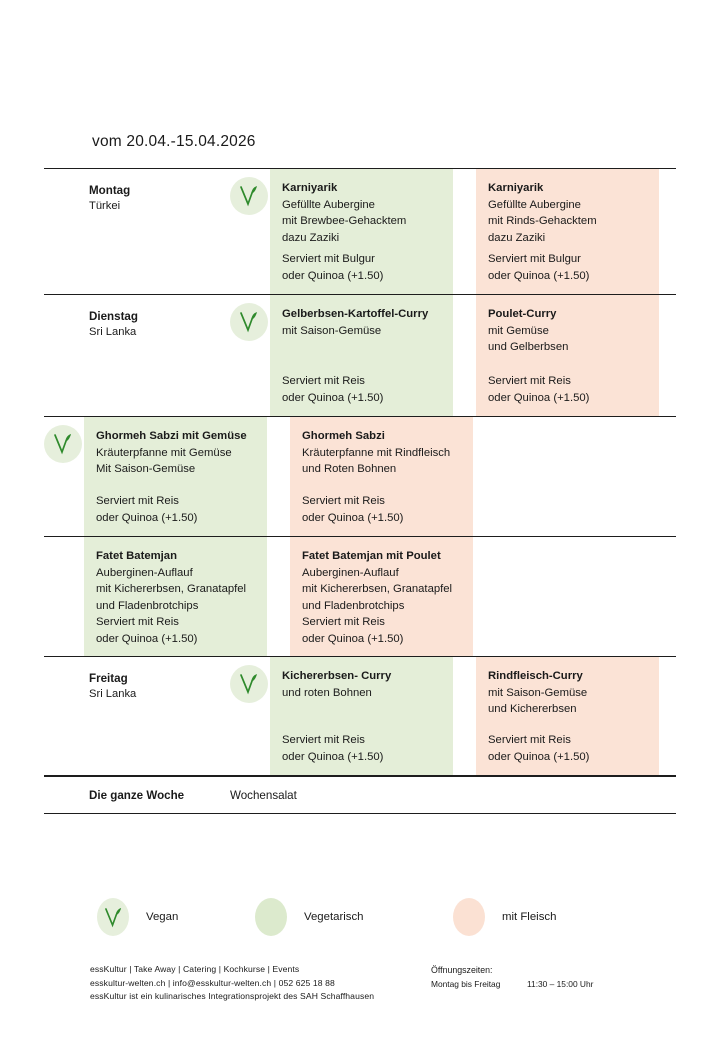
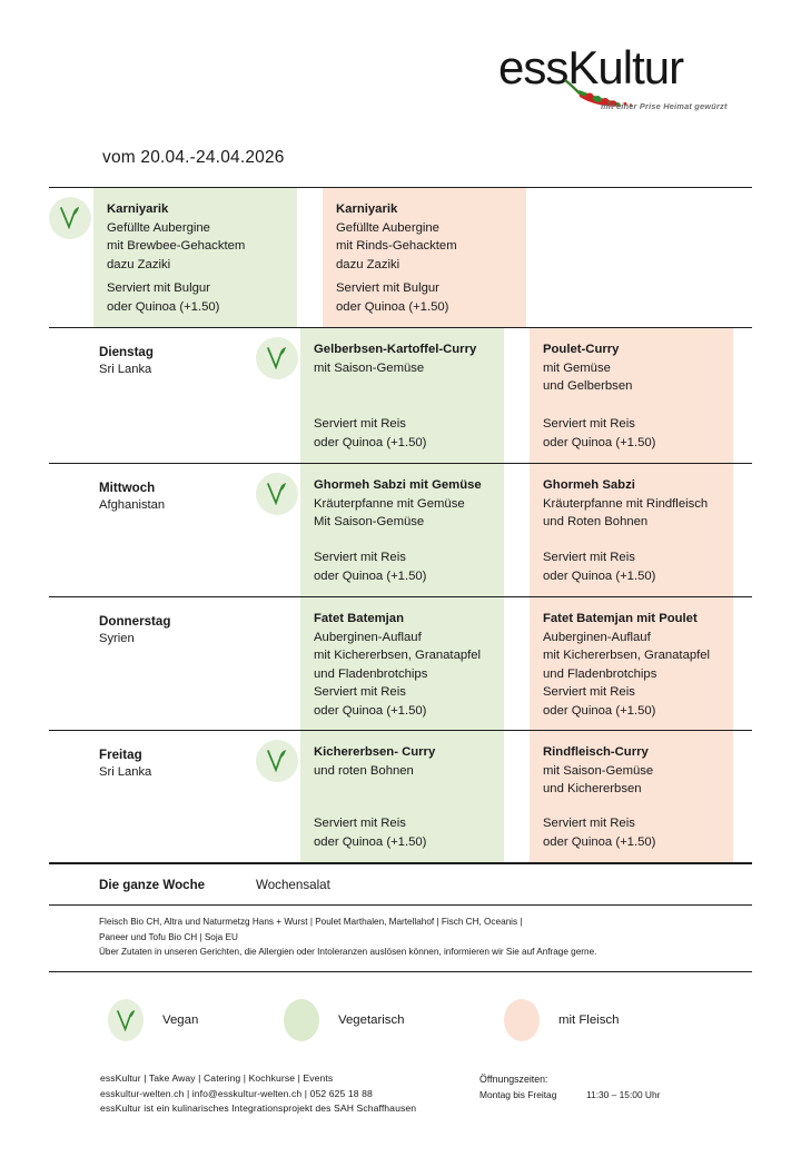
+ essKultur
+ mit einer Prise Heimat gewürzt
- vom 20.04.-15.04.2026
+ vom 20.04.-24.04.2026
- Montag
- Türkei
  Karniyarik
  Gefüllte Aubergine
  mit Brewbee-Gehacktem
  dazu Zaziki
  Serviert mit Bulgur
  oder Quinoa (+1.50)
  Karniyarik
  Gefüllte Aubergine
  mit Rinds-Gehacktem
  dazu Zaziki
  Serviert mit Bulgur
  oder Quinoa (+1.50)
  Dienstag
  Sri Lanka
  Gelberbsen-Kartoffel-Curry
  mit Saison-Gemüse
  Serviert mit Reis
  oder Quinoa (+1.50)
  Poulet-Curry
  mit Gemüse
  und Gelberbsen
  Serviert mit Reis
  oder Quinoa (+1.50)
+ Mittwoch
+ Afghanistan
  Ghormeh Sabzi mit Gemüse
  Kräuterpfanne mit Gemüse
  Mit Saison-Gemüse
  Serviert mit Reis
  oder Quinoa (+1.50)
  Ghormeh Sabzi
  Kräuterpfanne mit Rindfleisch
  und Roten Bohnen
  Serviert mit Reis
  oder Quinoa (+1.50)
+ Donnerstag
+ Syrien
  Fatet Batemjan
  Auberginen-Auflauf
  mit Kichererbsen, Granatapfel
  und Fladenbrotchips
  Serviert mit Reis
  oder Quinoa (+1.50)
  Fatet Batemjan mit Poulet
  Auberginen-Auflauf
  mit Kichererbsen, Granatapfel
  und Fladenbrotchips
  Serviert mit Reis
  oder Quinoa (+1.50)
  Freitag
  Sri Lanka
  Kichererbsen- Curry
  und roten Bohnen
  Serviert mit Reis
  oder Quinoa (+1.50)
  Rindfleisch-Curry
  mit Saison-Gemüse
  und Kichererbsen
  Serviert mit Reis
  oder Quinoa (+1.50)
  Die ganze Woche
  Wochensalat
+ Fleisch Bio CH, Altra und Naturmetzg Hans + Wurst | Poulet Marthalen, Martellahof | Fisch CH, Oceanis |
+ Paneer und Tofu Bio CH | Soja EU
+ Über Zutaten in unseren Gerichten, die Allergien oder Intoleranzen auslösen können, informieren wir Sie auf Anfrage gerne.
  Vegan
  Vegetarisch
  mit Fleisch
  essKultur | Take Away | Catering | Kochkurse | Events
  esskultur-welten.ch | info@esskultur-welten.ch | 052 625 18 88
  essKultur ist ein kulinarisches Integrationsprojekt des SAH Schaffhausen
  Öffnungszeiten:
  Montag bis Freitag
  11:30 – 15:00 Uhr
